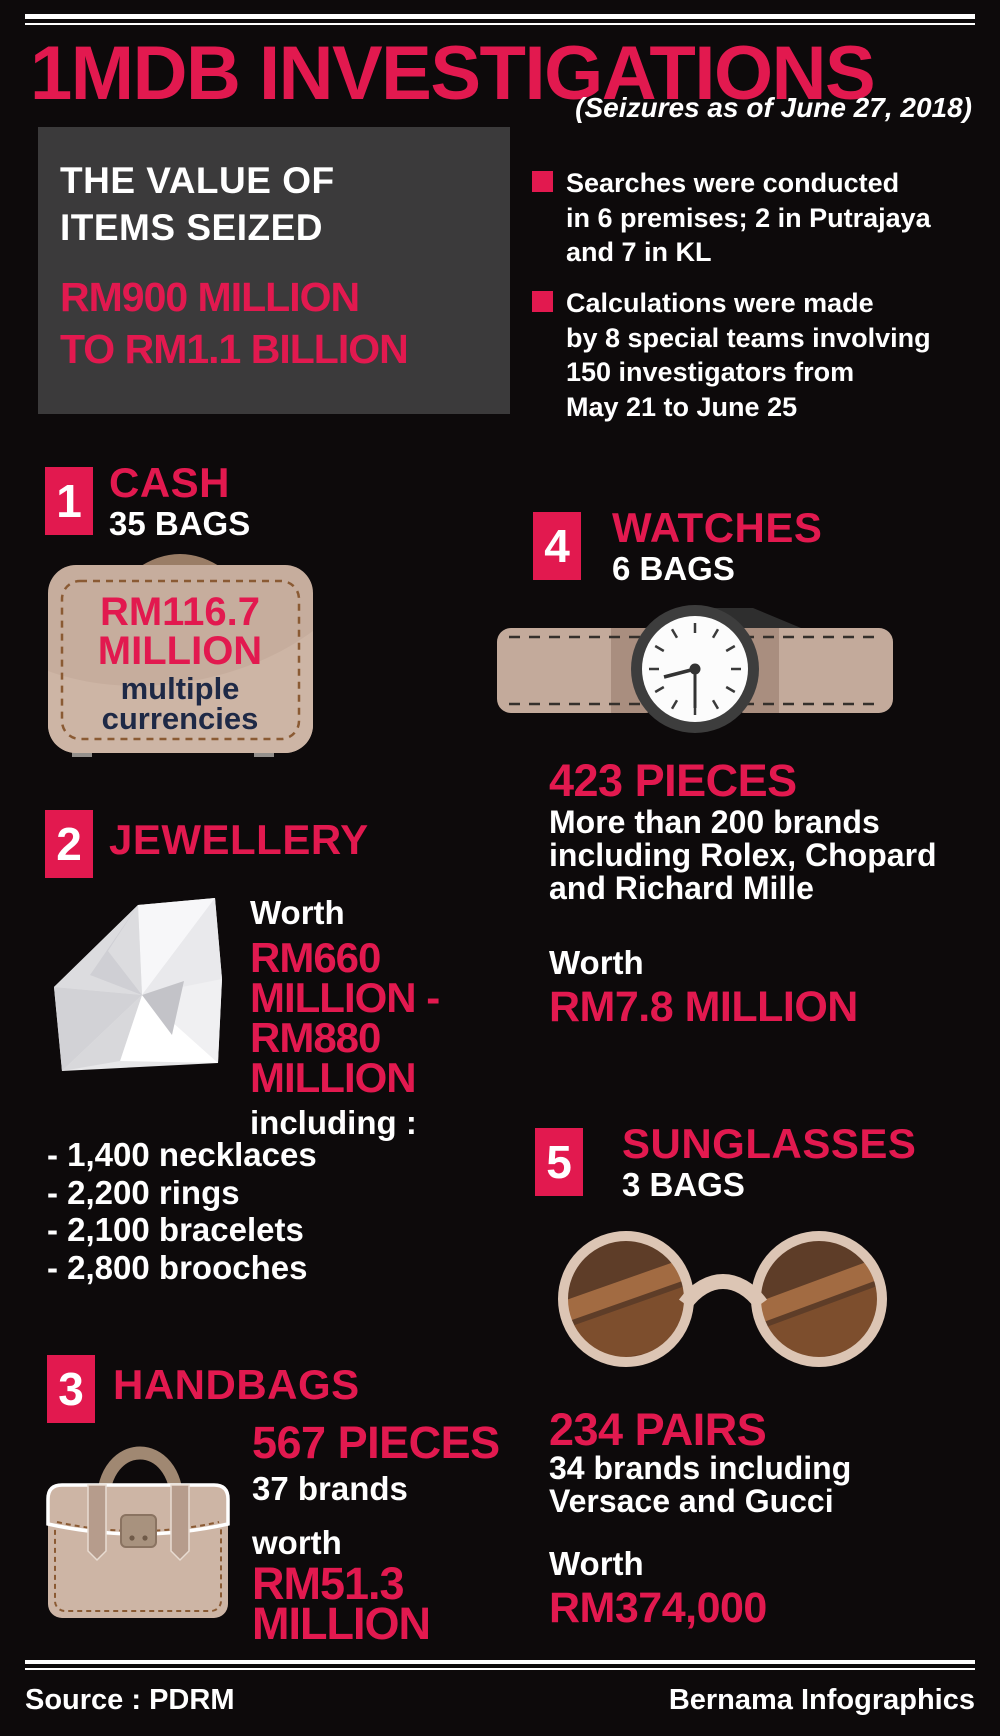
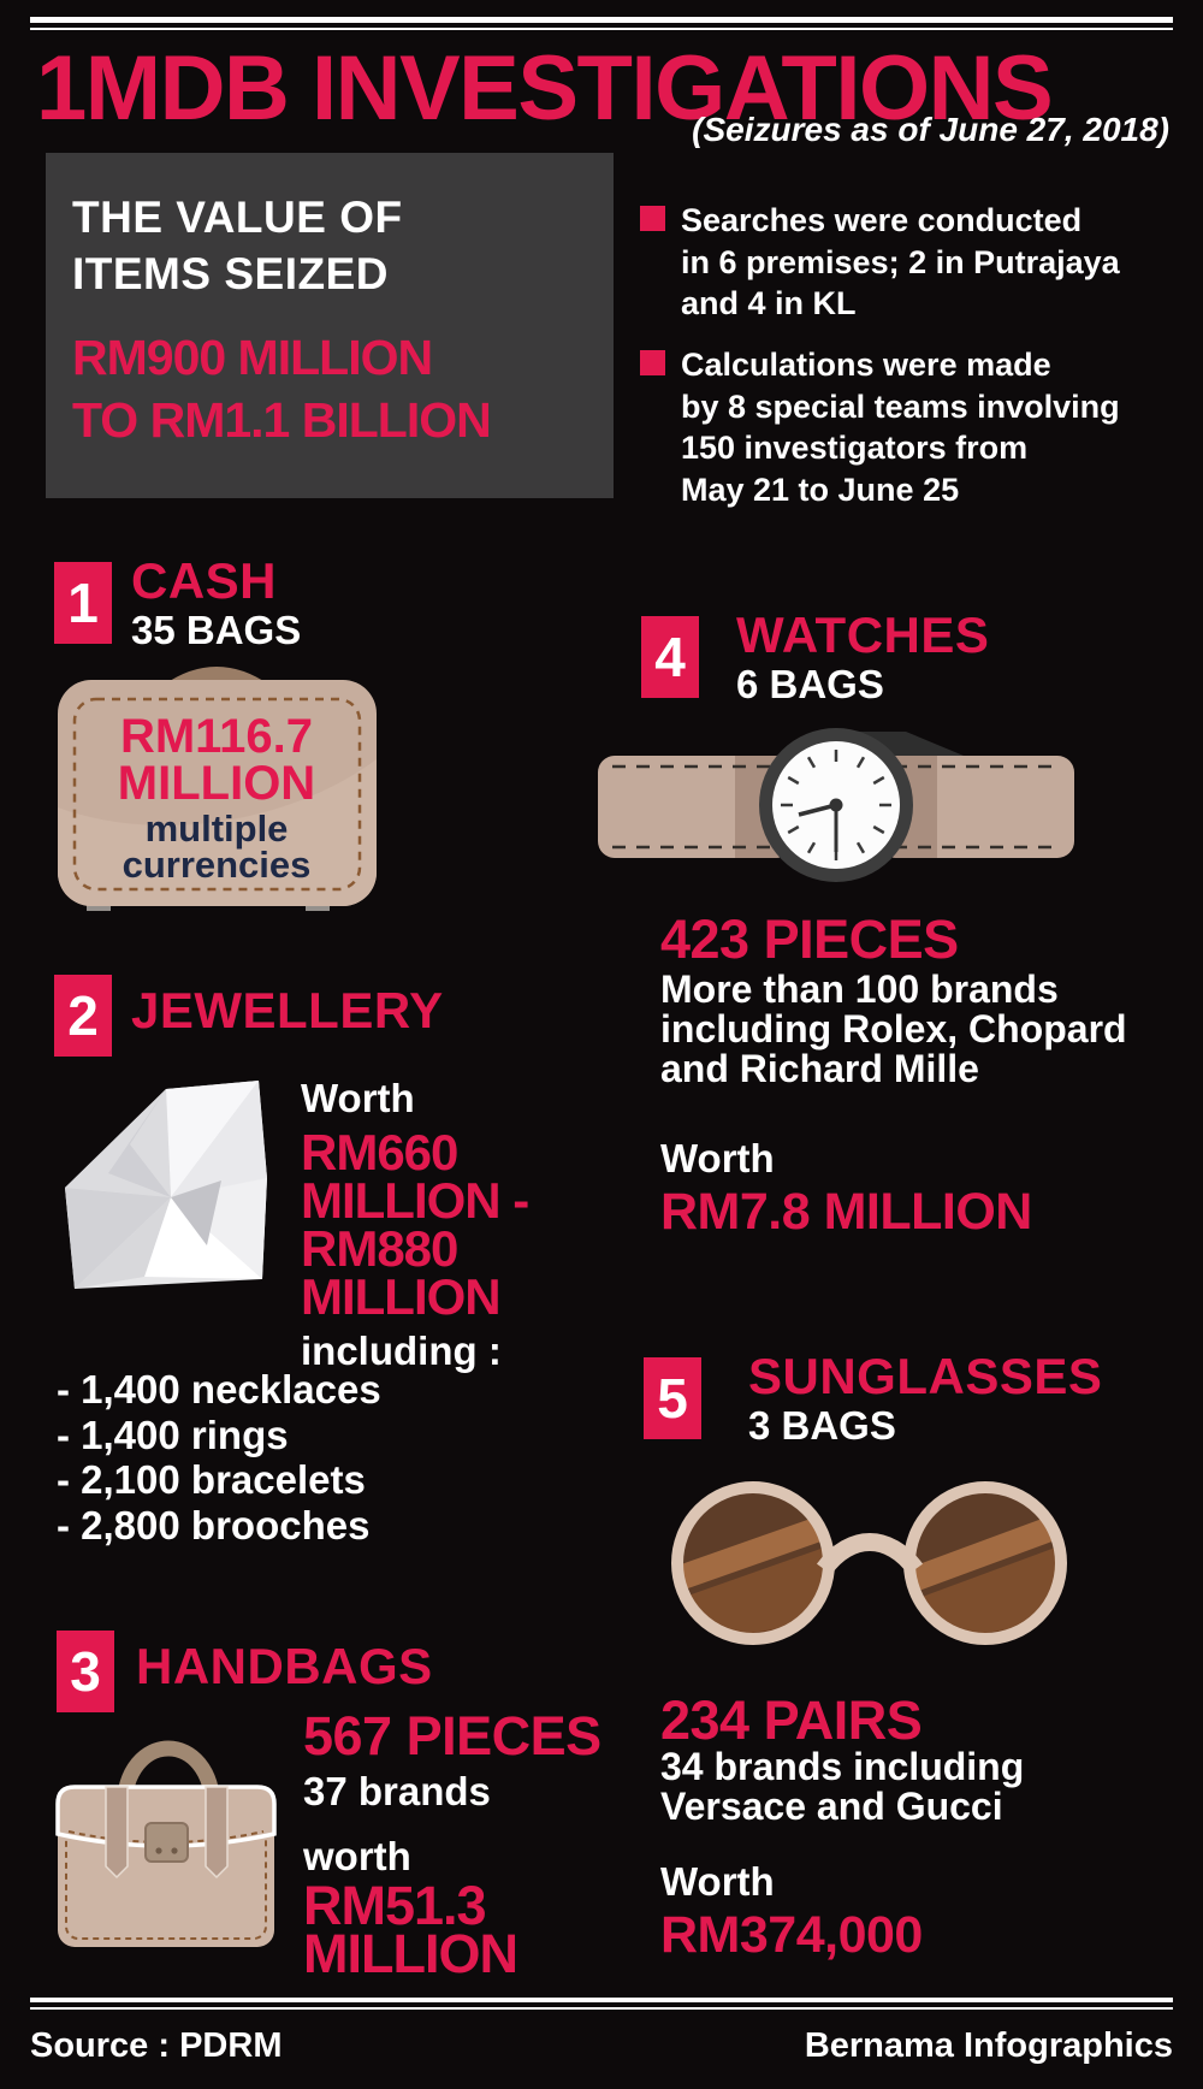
  1MDB INVESTIGATIONS
  (Seizures as of June 27, 2018)
  THE VALUE OF
  ITEMS SEIZED
  RM900 MILLION
  TO RM1.1 BILLION
  Searches were conducted
  in 6 premises; 2 in Putrajaya
- and 7 in KL
+ and 4 in KL
  Calculations were made
  by 8 special teams involving
  150 investigators from
  May 21 to June 25
  1
  CASH
  35 BAGS
  RM116.7
  MILLION
  multiple
  currencies
  2
  JEWELLERY
  Worth
  RM660
  MILLION -
  RM880
  MILLION
  including :
  - 1,400 necklaces
- - 2,200 rings
+ - 1,400 rings
  - 2,100 bracelets
  - 2,800 brooches
  3
  HANDBAGS
  567 PIECES
  37 brands
  worth
  RM51.3
  MILLION
  4
  WATCHES
  6 BAGS
  423 PIECES
- More than 200 brands
+ More than 100 brands
  including Rolex, Chopard
  and Richard Mille
  Worth
  RM7.8 MILLION
  5
  SUNGLASSES
  3 BAGS
  234 PAIRS
  34 brands including
  Versace and Gucci
  Worth
  RM374,000
  Source : PDRM
  Bernama Infographics
